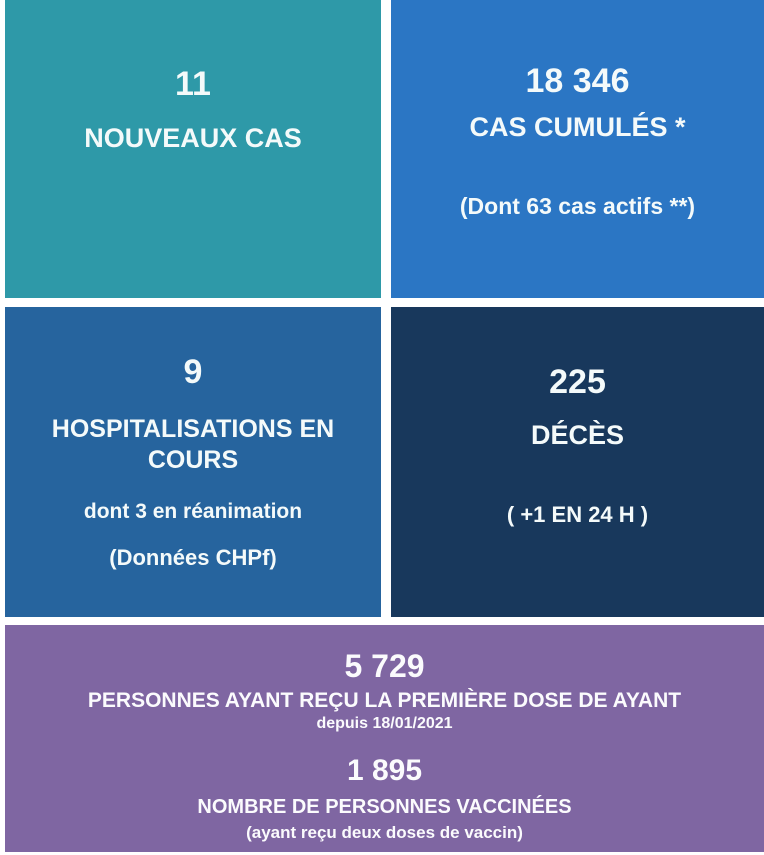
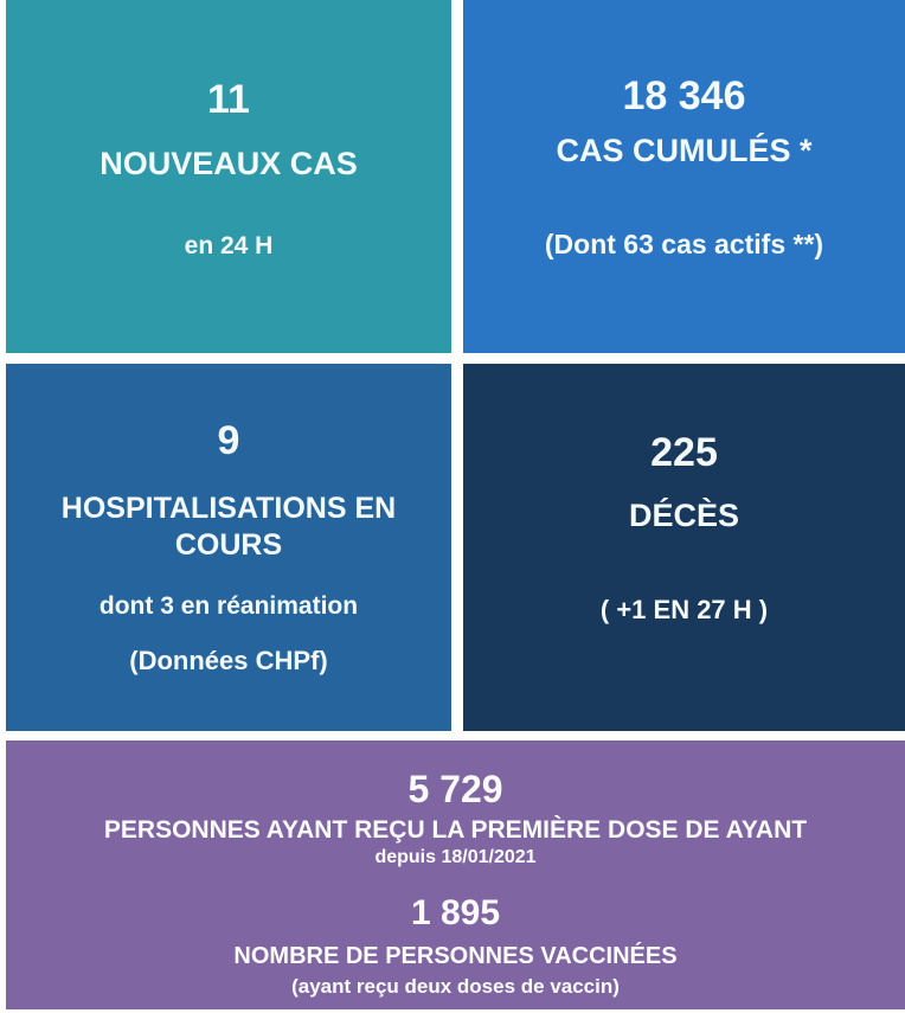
  11
  NOUVEAUX CAS
+ en 24 H
  18 346
  CAS CUMULÉS *
  (Dont 63 cas actifs **)
  9
  HOSPITALISATIONS EN COURS
  dont 3 en réanimation
  (Données CHPf)
  225
  DÉCÈS
- ( +1 EN 24 H )
+ ( +1 EN 27 H )
  5 729
  PERSONNES AYANT REÇU LA PREMIÈRE DOSE DE AYANT
  depuis 18/01/2021
  1 895
  NOMBRE DE PERSONNES VACCINÉES
  (ayant reçu deux doses de vaccin)
